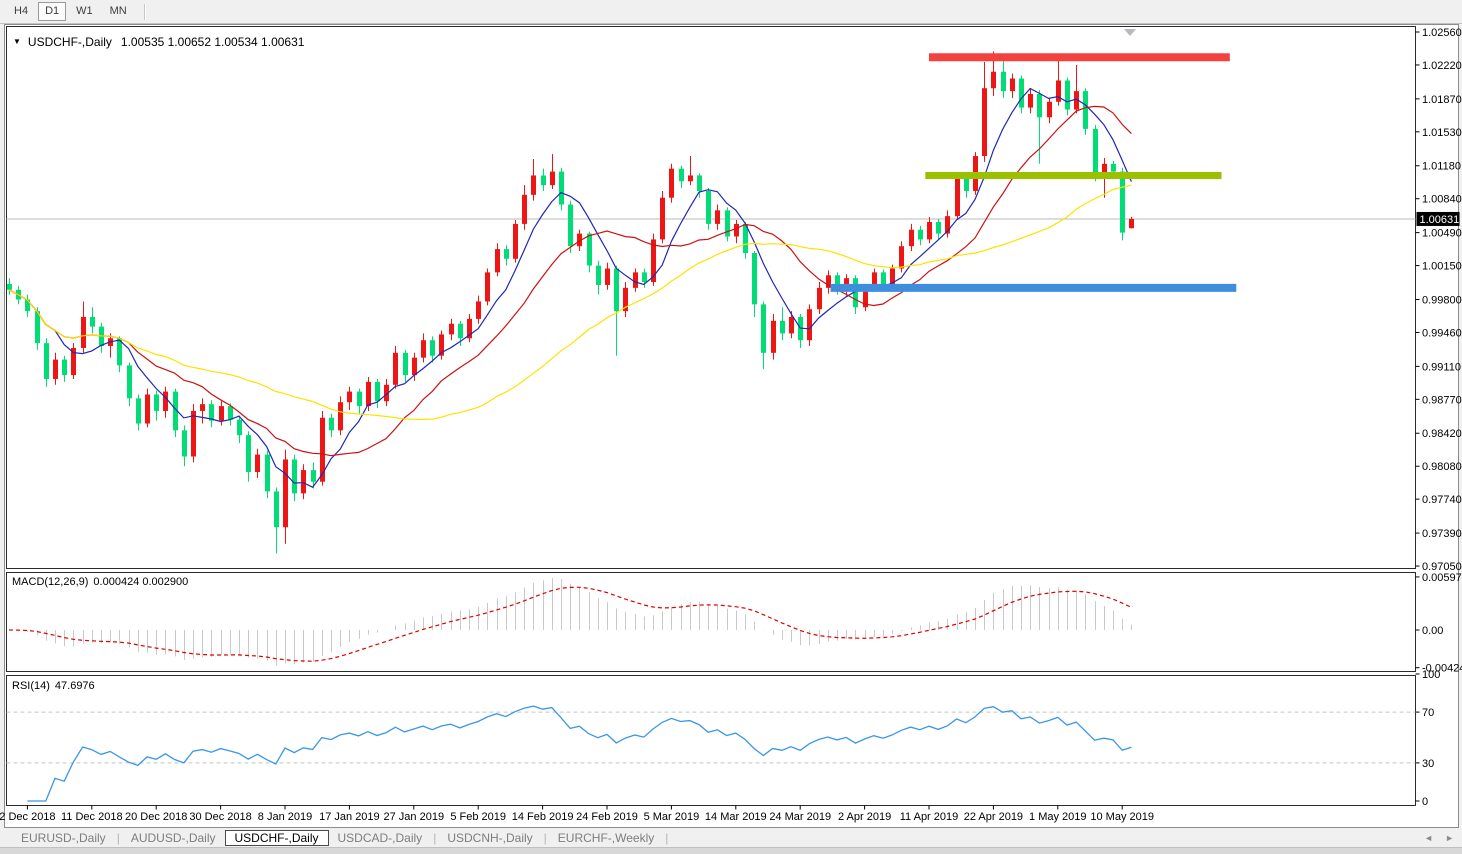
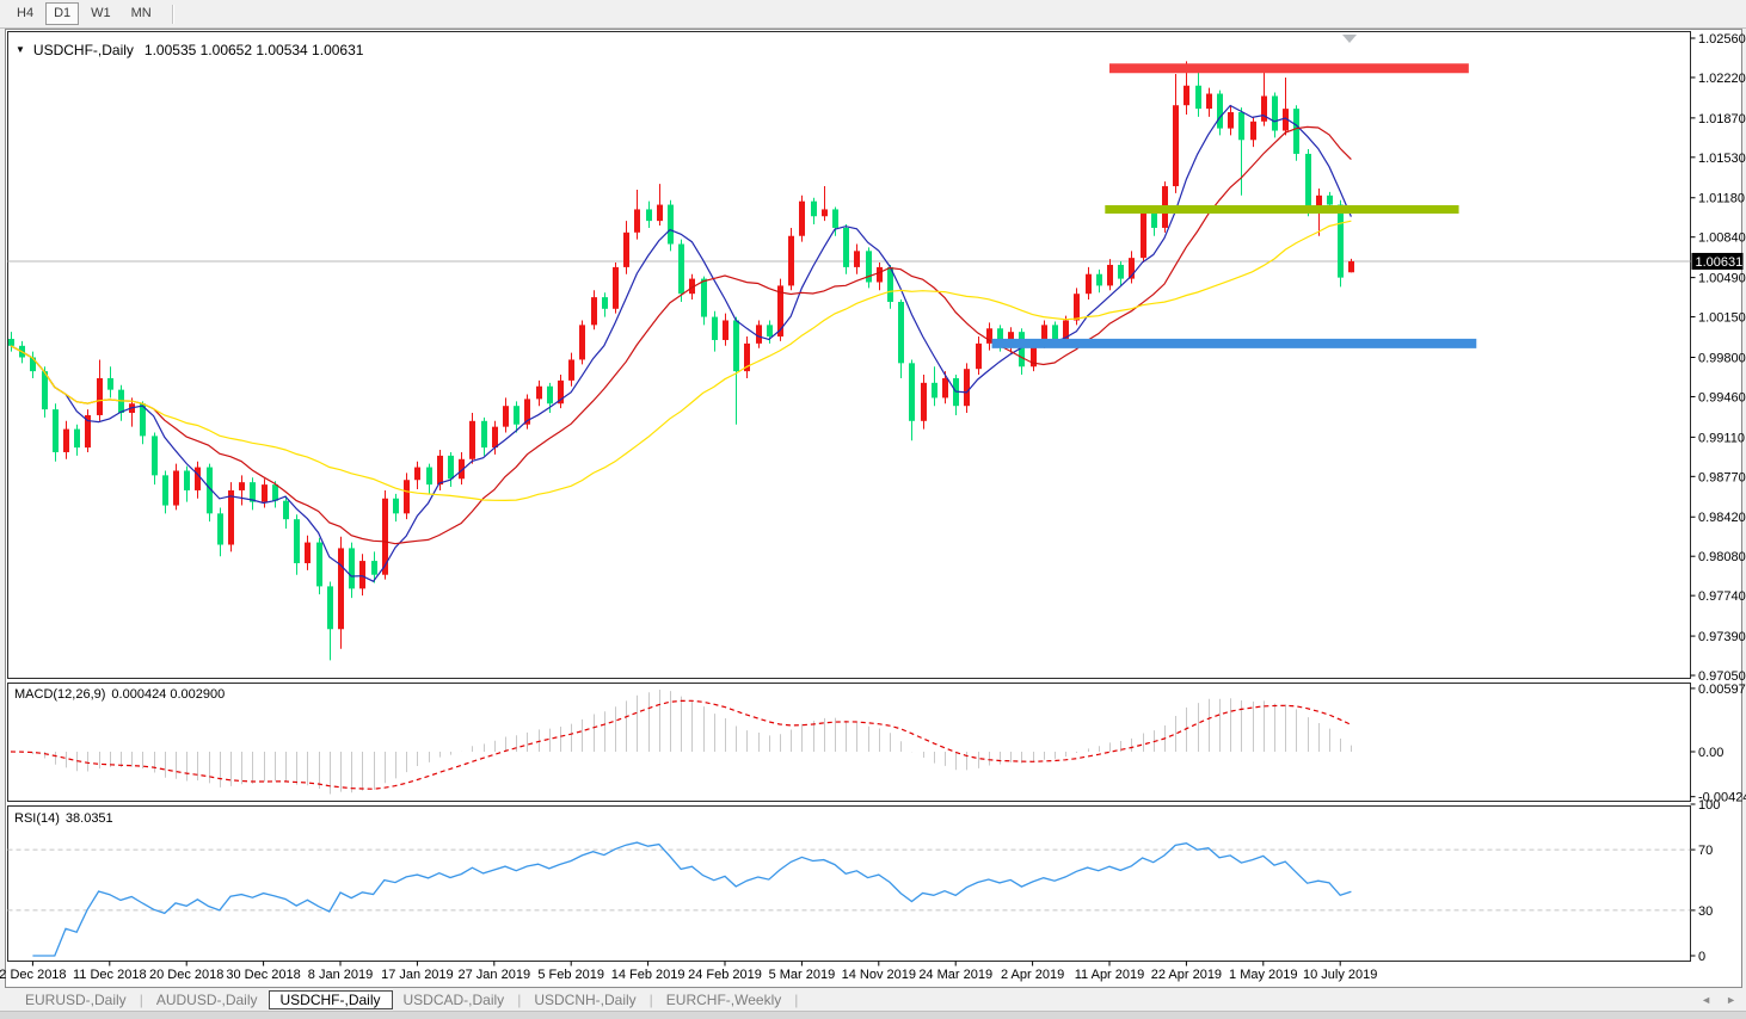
  1.02560
  1.02220
  1.01870
  1.01530
  1.01180
  1.00840
  1.00490
  1.00150
  0.99800
  0.99460
  0.99110
  0.98770
  0.98420
  0.98080
  0.97740
  0.97390
  0.97050
  2 Dec 2018
  11 Dec 2018
  20 Dec 2018
  30 Dec 2018
  8 Jan 2019
  17 Jan 2019
  27 Jan 2019
  5 Feb 2019
  14 Feb 2019
  24 Feb 2019
  5 Mar 2019
- 14 Mar 2019
+ 14 Nov 2019
  24 Mar 2019
  2 Apr 2019
  11 Apr 2019
  22 Apr 2019
  1 May 2019
- 10 May 2019
+ 10 July 2019
  0.00597
  0.00
  -0.0042
  100
  70
  30
  0
  1.00631
  H4
  D1
  W1
  MN
  ▼ USDCHF-,Daily 1.00535 1.00652 1.00534 1.00631
  MACD(12,26,9) 0.000424 0.002900
- RSI(14) 47.6976
+ RSI(14) 38.0351
  EURUSD-,Daily
  |
  AUDUSD-,Daily
  USDCHF-,Daily
  USDCAD-,Daily
  |
  USDCNH-,Daily
  |
  EURCHF-,Weekly
  |
  ◄
  ►
